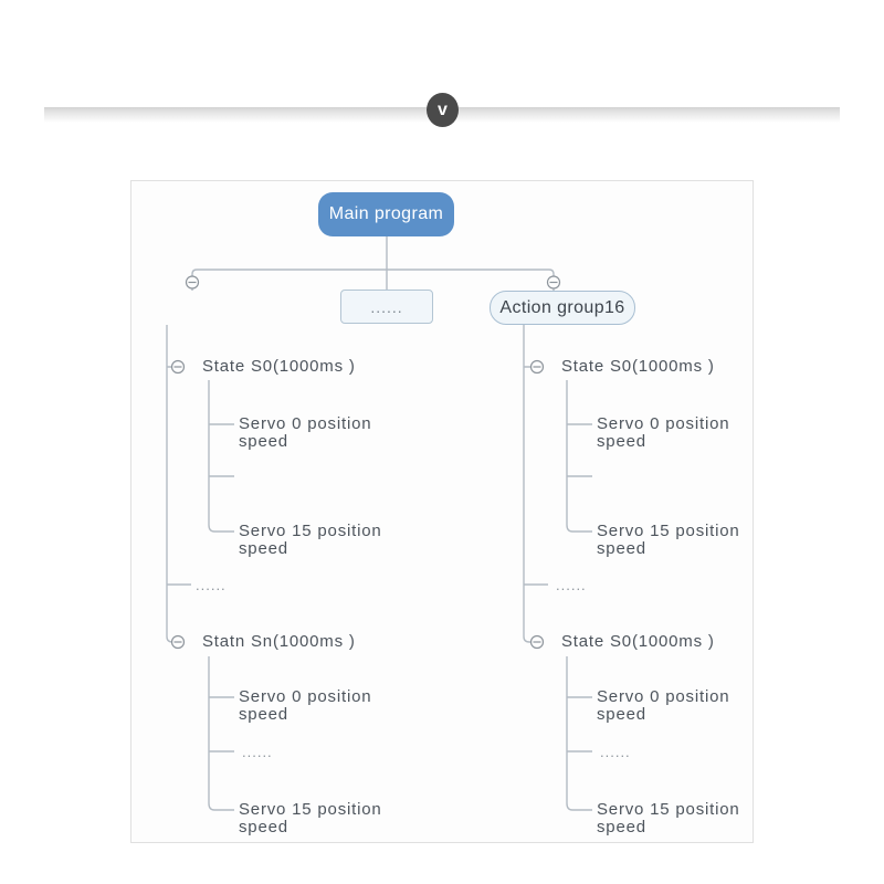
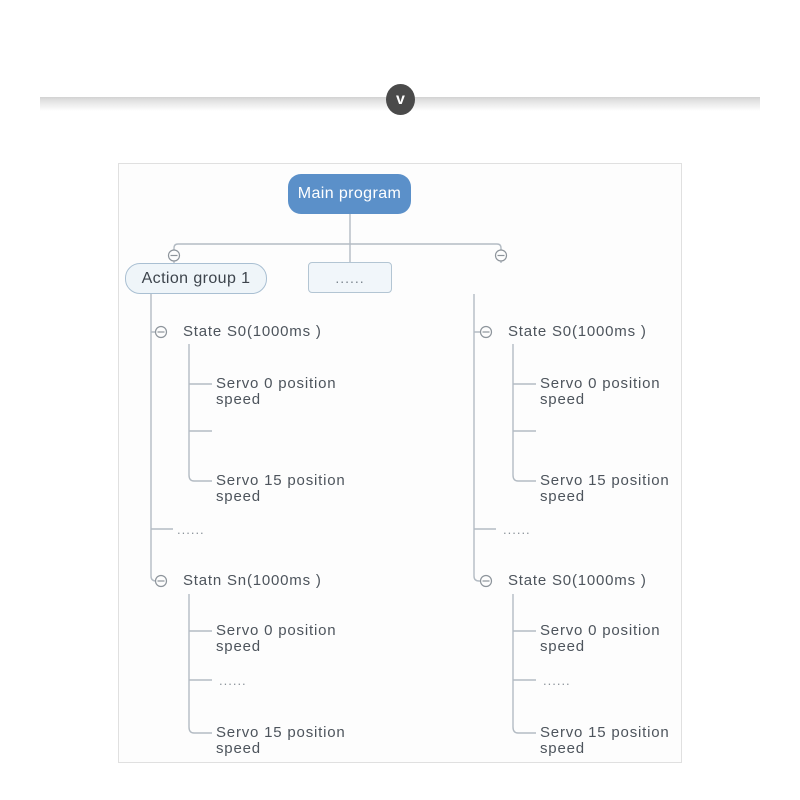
  v
  Main program
+ Action group 1
  ......
- Action group16
  State S0(1000ms )
  Servo 0 position
  speed
  Servo 15 position
  speed
  ......
  Statn Sn(1000ms )
  Servo 0 position
  speed
  ......
  Servo 15 position
  speed
  State S0(1000ms )
  Servo 0 position
  speed
  Servo 15 position
  speed
  ......
  State S0(1000ms )
  Servo 0 position
  speed
  ......
  Servo 15 position
  speed
